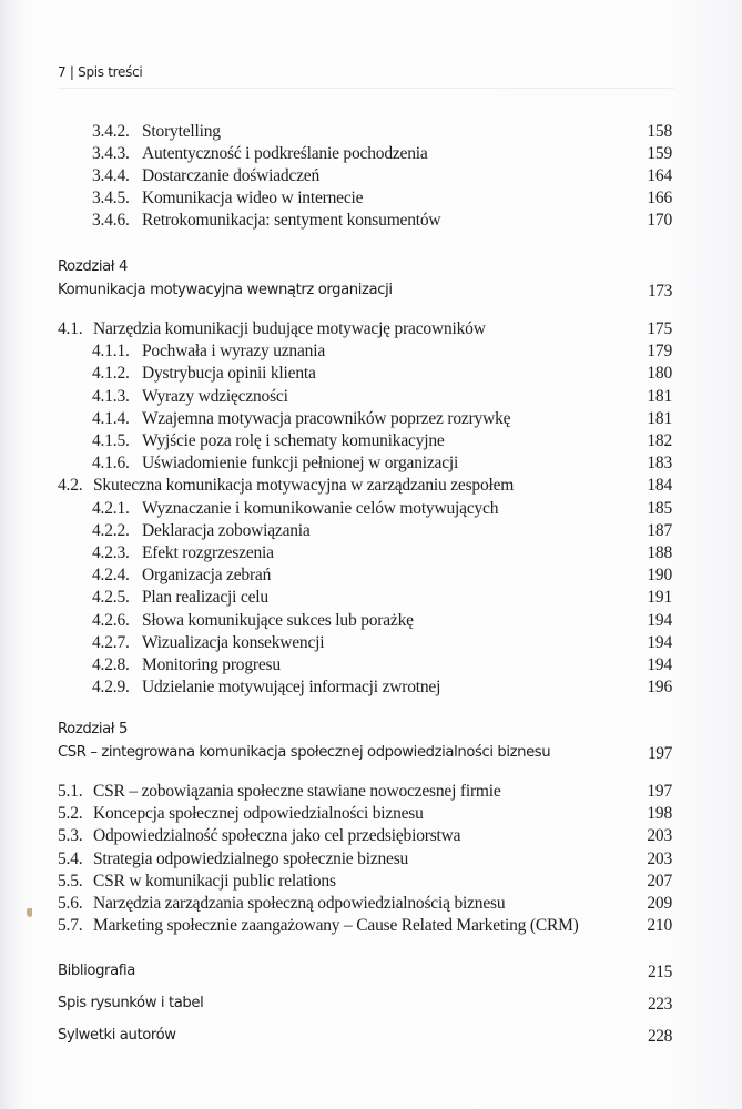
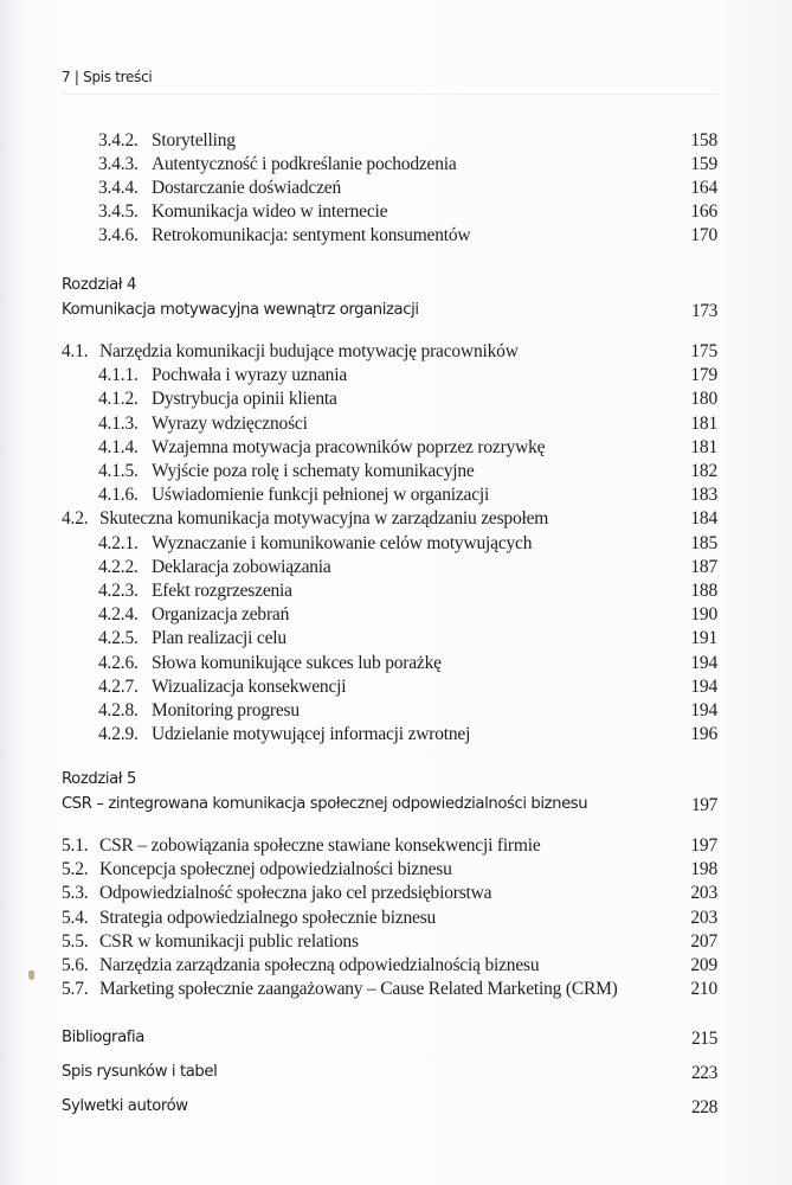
  7 | Spis treści
  3.4.2.
  Storytelling
  158
  3.4.3.
  Autentyczność i podkreślanie pochodzenia
  159
  3.4.4.
  Dostarczanie doświadczeń
  164
  3.4.5.
  Komunikacja wideo w internecie
  166
  3.4.6.
  Retrokomunikacja: sentyment konsumentów
  170
  Rozdział 4
  Komunikacja motywacyjna wewnątrz organizacji
  173
  4.1.
  Narzędzia komunikacji budujące motywację pracowników
  175
  4.1.1.
  Pochwała i wyrazy uznania
  179
  4.1.2.
  Dystrybucja opinii klienta
  180
  4.1.3.
  Wyrazy wdzięczności
  181
  4.1.4.
  Wzajemna motywacja pracowników poprzez rozrywkę
  181
  4.1.5.
  Wyjście poza rolę i schematy komunikacyjne
  182
  4.1.6.
  Uświadomienie funkcji pełnionej w organizacji
  183
  4.2.
  Skuteczna komunikacja motywacyjna w zarządzaniu zespołem
  184
  4.2.1.
  Wyznaczanie i komunikowanie celów motywujących
  185
  4.2.2.
  Deklaracja zobowiązania
  187
  4.2.3.
  Efekt rozgrzeszenia
  188
  4.2.4.
  Organizacja zebrań
  190
  4.2.5.
  Plan realizacji celu
  191
  4.2.6.
  Słowa komunikujące sukces lub porażkę
  194
  4.2.7.
  Wizualizacja konsekwencji
  194
  4.2.8.
  Monitoring progresu
  194
  4.2.9.
  Udzielanie motywującej informacji zwrotnej
  196
  Rozdział 5
  CSR – zintegrowana komunikacja społecznej odpowiedzialności biznesu
  197
  5.1.
- CSR – zobowiązania społeczne stawiane nowoczesnej firmie
+ CSR – zobowiązania społeczne stawiane konsekwencji firmie
  197
  5.2.
  Koncepcja społecznej odpowiedzialności biznesu
  198
  5.3.
  Odpowiedzialność społeczna jako cel przedsiębiorstwa
  203
  5.4.
  Strategia odpowiedzialnego społecznie biznesu
  203
  5.5.
  CSR w komunikacji public relations
  207
  5.6.
  Narzędzia zarządzania społeczną odpowiedzialnością biznesu
  209
  5.7.
  Marketing społecznie zaangażowany – Cause Related Marketing (CRM)
  210
  Bibliografia
  215
  Spis rysunków i tabel
  223
  Sylwetki autorów
  228
